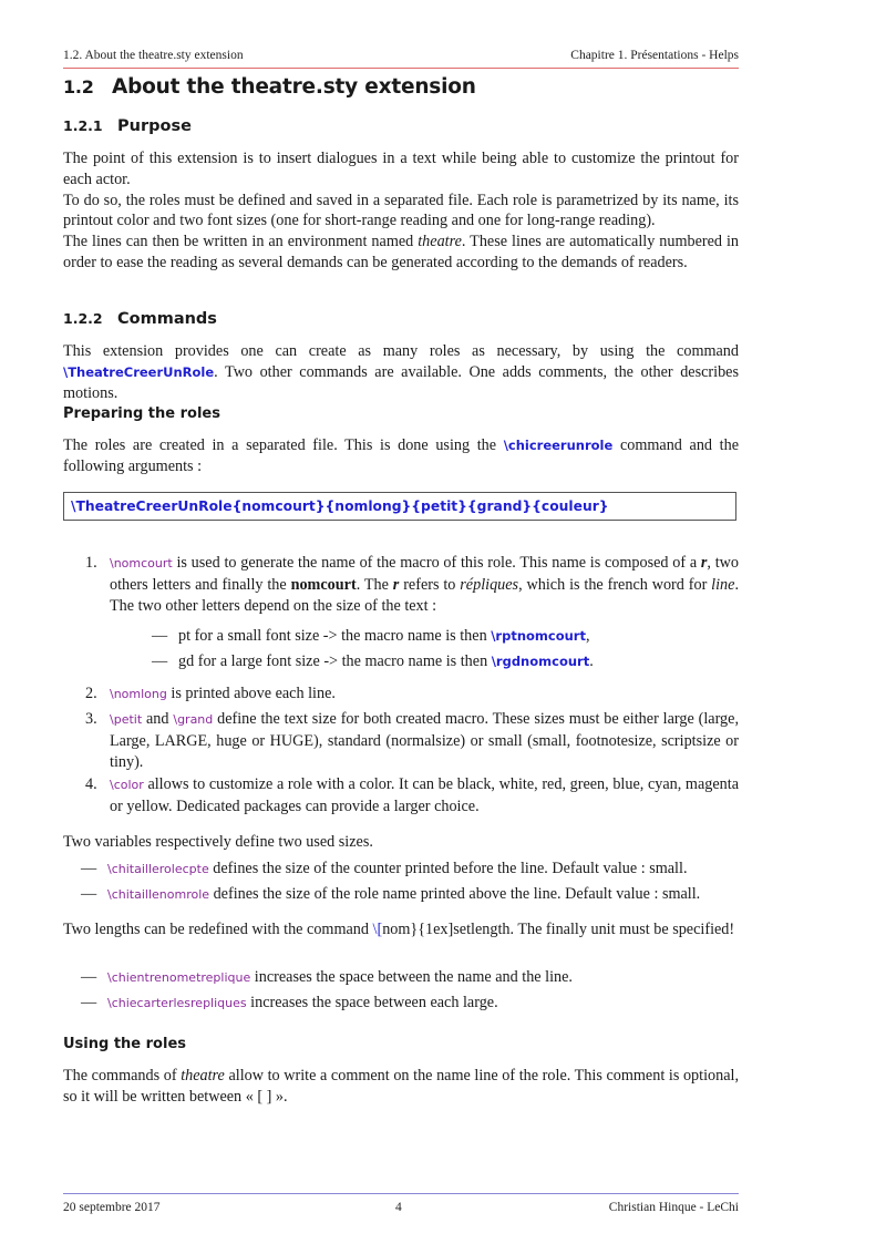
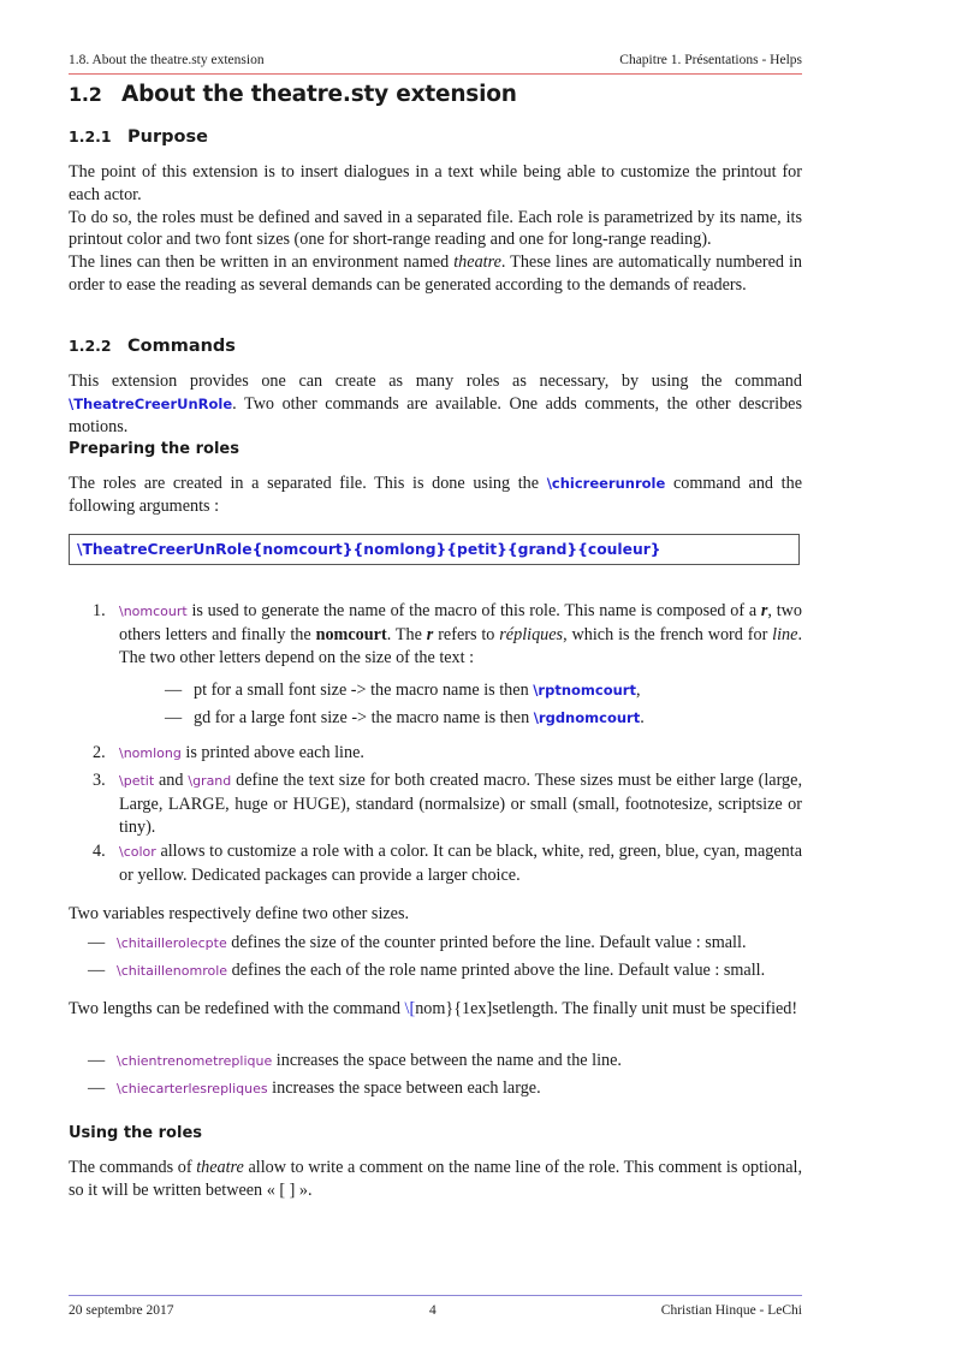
- 1.2. About the theatre.sty extension
+ 1.8. About the theatre.sty extension
  Chapitre 1. Présentations - Helps
  1.2 About the theatre.sty extension
  1.2.1 Purpose
  The point of this extension is to insert dialogues in a text while being able to customize the printout for each actor.
  To do so, the roles must be defined and saved in a separated file. Each role is parametrized by its name, its printout color and two font sizes (one for short-range reading and one for long-range reading).
  The lines can then be written in an environment named theatre. These lines are automatically numbered in order to ease the reading as several demands can be generated according to the demands of readers.
  1.2.2 Commands
  This extension provides one can create as many roles as necessary, by using the command \TheatreCreerUnRole. Two other commands are available. One adds comments, the other describes motions.
  Preparing the roles
  The roles are created in a separated file. This is done using the \chicreerunrole command and the following arguments :
  \TheatreCreerUnRole{nomcourt}{nomlong}{petit}{grand}{couleur}
  1.
  \nomcourt is used to generate the name of the macro of this role. This name is composed of a r, two others letters and finally the nomcourt. The r refers to répliques, which is the french word for line. The two other letters depend on the size of the text :
  — pt for a small font size -> the macro name is then \rptnomcourt,
  — gd for a large font size -> the macro name is then \rgdnomcourt.
  2.
  \nomlong is printed above each line.
  3.
  \petit and \grand define the text size for both created macro. These sizes must be either large (large, Large, LARGE, huge or HUGE), standard (normalsize) or small (small, footnotesize, scriptsize or tiny).
  4.
  \color allows to customize a role with a color. It can be black, white, red, green, blue, cyan, magenta or yellow. Dedicated packages can provide a larger choice.
- Two variables respectively define two used sizes.
+ Two variables respectively define two other sizes.
  — \chitaillerolecpte defines the size of the counter printed before the line. Default value : small.
- — \chitaillenomrole defines the size of the role name printed above the line. Default value : small.
+ — \chitaillenomrole defines the each of the role name printed above the line. Default value : small.
  Two lengths can be redefined with the command \[nom}{1ex]setlength. The finally unit must be specified!
  — \chientrenometreplique increases the space between the name and the line.
  — \chiecarterlesrepliques increases the space between each large.
  Using the roles
  The commands of theatre allow to write a comment on the name line of the role. This comment is optional, so it will be written between « [ ] ».
  20 septembre 2017
  4
  Christian Hinque - LeChi
